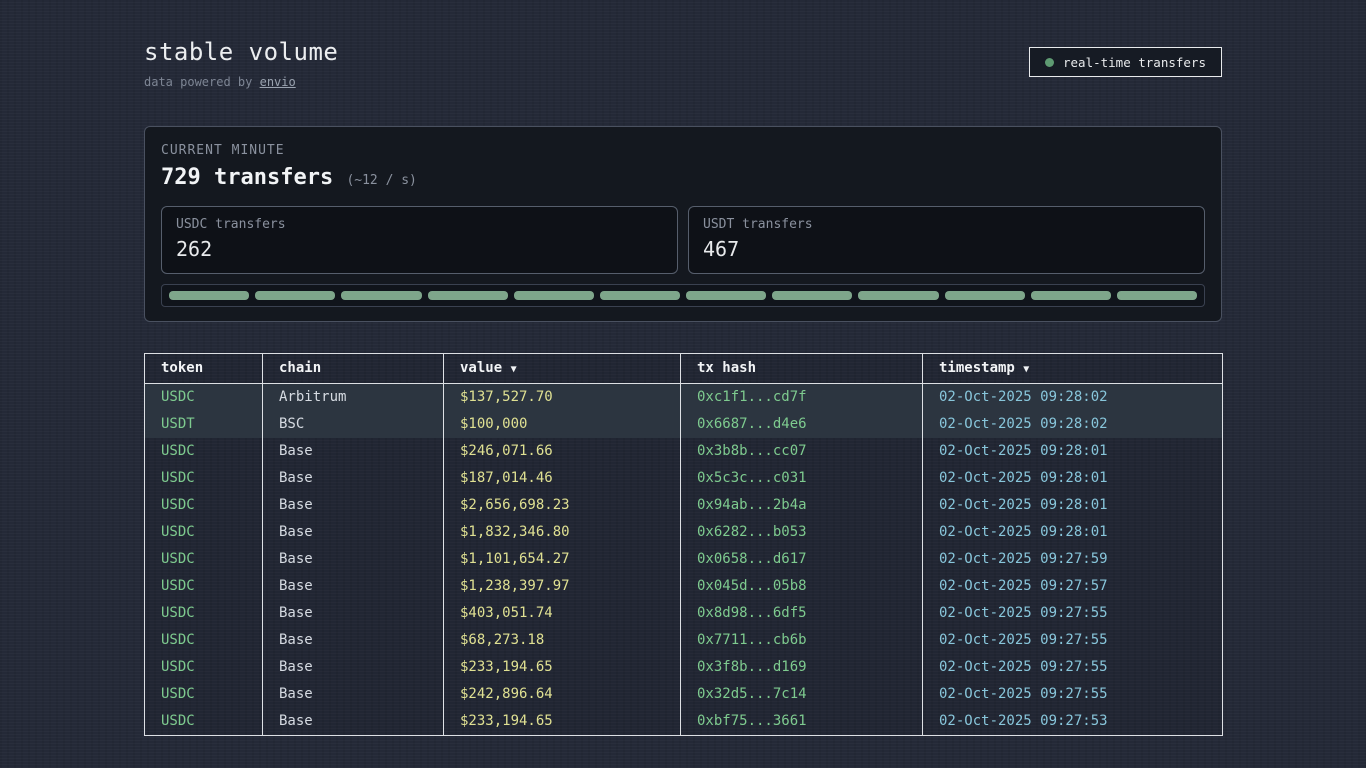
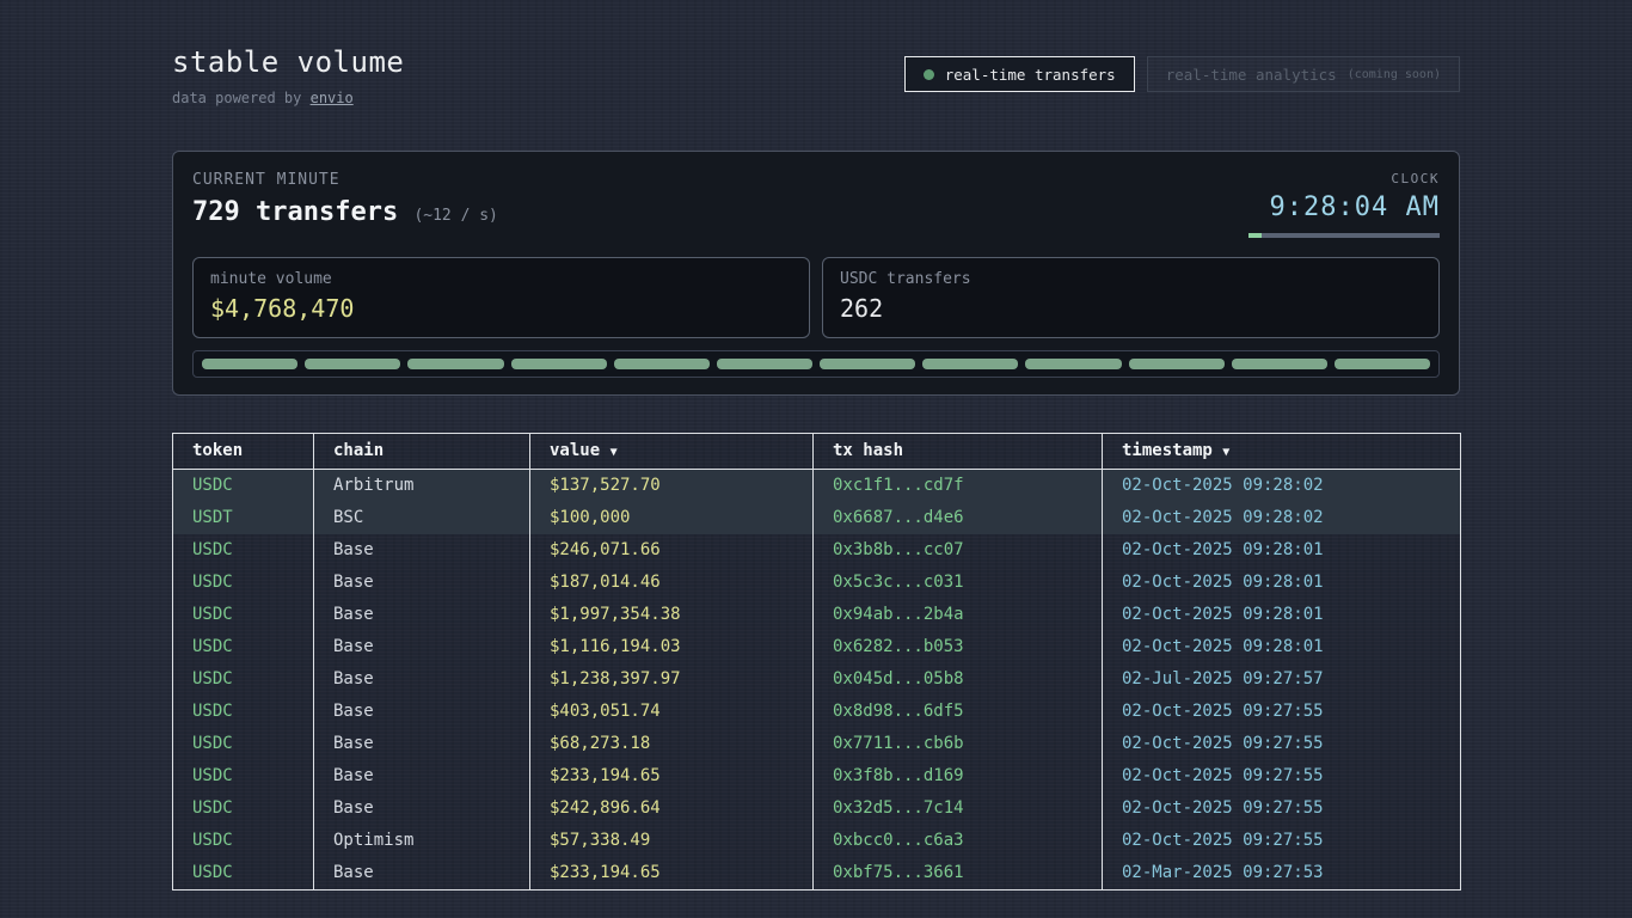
  stable volume
  data powered by envio
  real-time transfers
+ real-time analytics
+ (coming soon)
  CURRENT MINUTE
  729 transfers (~12 / s)
+ CLOCK
+ 9:28:04 AM
+ minute volume
+ $4,768,470
  USDC transfers
  262
- USDT transfers
- 467
  token	chain	value ▼	tx hash	timestamp ▼
  USDC	Arbitrum	$137,527.70	0xc1f1...cd7f	02-Oct-2025 09:28:02
  USDT	BSC	$100,000	0x6687...d4e6	02-Oct-2025 09:28:02
  USDC	Base	$246,071.66	0x3b8b...cc07	02-Oct-2025 09:28:01
  USDC	Base	$187,014.46	0x5c3c...c031	02-Oct-2025 09:28:01
- USDC	Base	$2,656,698.23	0x94ab...2b4a	02-Oct-2025 09:28:01
+ USDC	Base	$1,997,354.38	0x94ab...2b4a	02-Oct-2025 09:28:01
- USDC	Base	$1,832,346.80	0x6282...b053	02-Oct-2025 09:28:01
+ USDC	Base	$1,116,194.03	0x6282...b053	02-Oct-2025 09:28:01
- USDC	Base	$1,101,654.27	0x0658...d617	02-Oct-2025 09:27:59
- USDC	Base	$1,238,397.97	0x045d...05b8	02-Oct-2025 09:27:57
+ USDC	Base	$1,238,397.97	0x045d...05b8	02-Jul-2025 09:27:57
  USDC	Base	$403,051.74	0x8d98...6df5	02-Oct-2025 09:27:55
  USDC	Base	$68,273.18	0x7711...cb6b	02-Oct-2025 09:27:55
  USDC	Base	$233,194.65	0x3f8b...d169	02-Oct-2025 09:27:55
  USDC	Base	$242,896.64	0x32d5...7c14	02-Oct-2025 09:27:55
+ USDC	Optimism	$57,338.49	0xbcc0...c6a3	02-Oct-2025 09:27:55
- USDC	Base	$233,194.65	0xbf75...3661	02-Oct-2025 09:27:53
+ USDC	Base	$233,194.65	0xbf75...3661	02-Mar-2025 09:27:53
